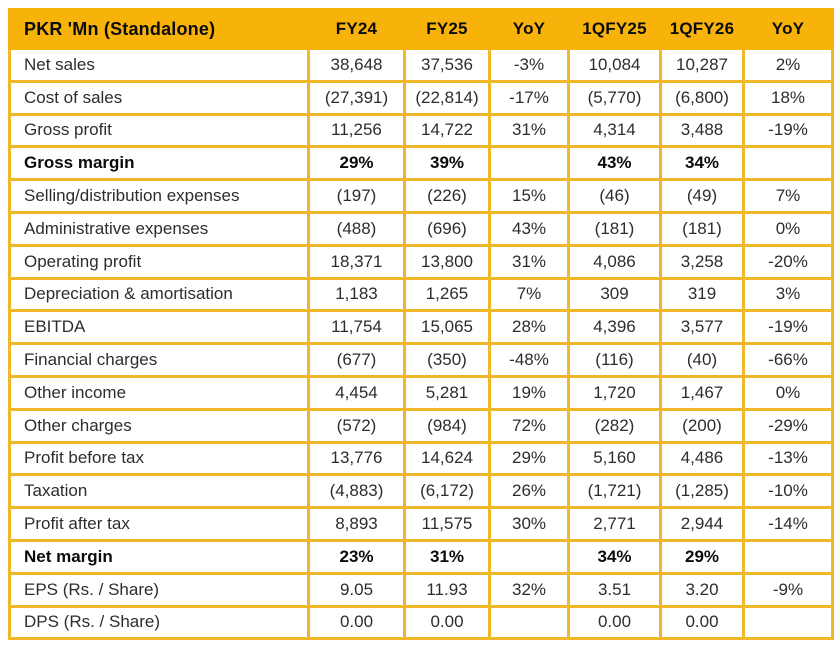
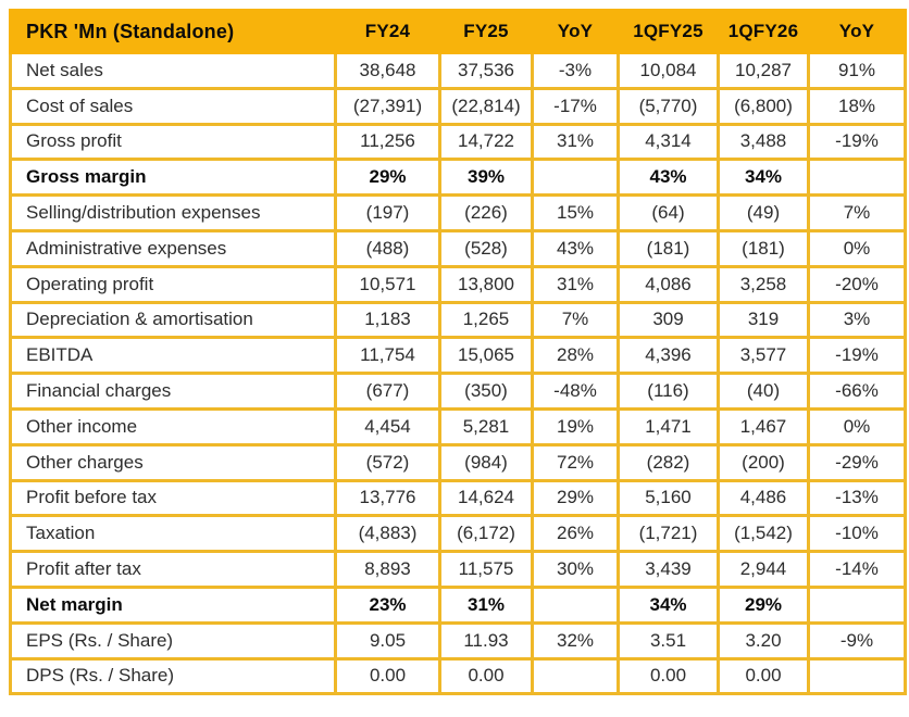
  PKR 'Mn (Standalone)	FY24	FY25	YoY	1QFY25	1QFY26	YoY
- Net sales	38,648	37,536	-3%	10,084	10,287	2%
+ Net sales	38,648	37,536	-3%	10,084	10,287	91%
  Cost of sales	(27,391)	(22,814)	-17%	(5,770)	(6,800)	18%
  Gross profit	11,256	14,722	31%	4,314	3,488	-19%
  Gross margin	29%	39%		43%	34%
- Selling/distribution expenses	(197)	(226)	15%	(46)	(49)	7%
+ Selling/distribution expenses	(197)	(226)	15%	(64)	(49)	7%
- Administrative expenses	(488)	(696)	43%	(181)	(181)	0%
+ Administrative expenses	(488)	(528)	43%	(181)	(181)	0%
- Operating profit	18,371	13,800	31%	4,086	3,258	-20%
+ Operating profit	10,571	13,800	31%	4,086	3,258	-20%
  Depreciation & amortisation	1,183	1,265	7%	309	319	3%
  EBITDA	11,754	15,065	28%	4,396	3,577	-19%
  Financial charges	(677)	(350)	-48%	(116)	(40)	-66%
- Other income	4,454	5,281	19%	1,720	1,467	0%
+ Other income	4,454	5,281	19%	1,471	1,467	0%
  Other charges	(572)	(984)	72%	(282)	(200)	-29%
  Profit before tax	13,776	14,624	29%	5,160	4,486	-13%
- Taxation	(4,883)	(6,172)	26%	(1,721)	(1,285)	-10%
+ Taxation	(4,883)	(6,172)	26%	(1,721)	(1,542)	-10%
- Profit after tax	8,893	11,575	30%	2,771	2,944	-14%
+ Profit after tax	8,893	11,575	30%	3,439	2,944	-14%
  Net margin	23%	31%		34%	29%
  EPS (Rs. / Share)	9.05	11.93	32%	3.51	3.20	-9%
  DPS (Rs. / Share)	0.00	0.00		0.00	0.00
